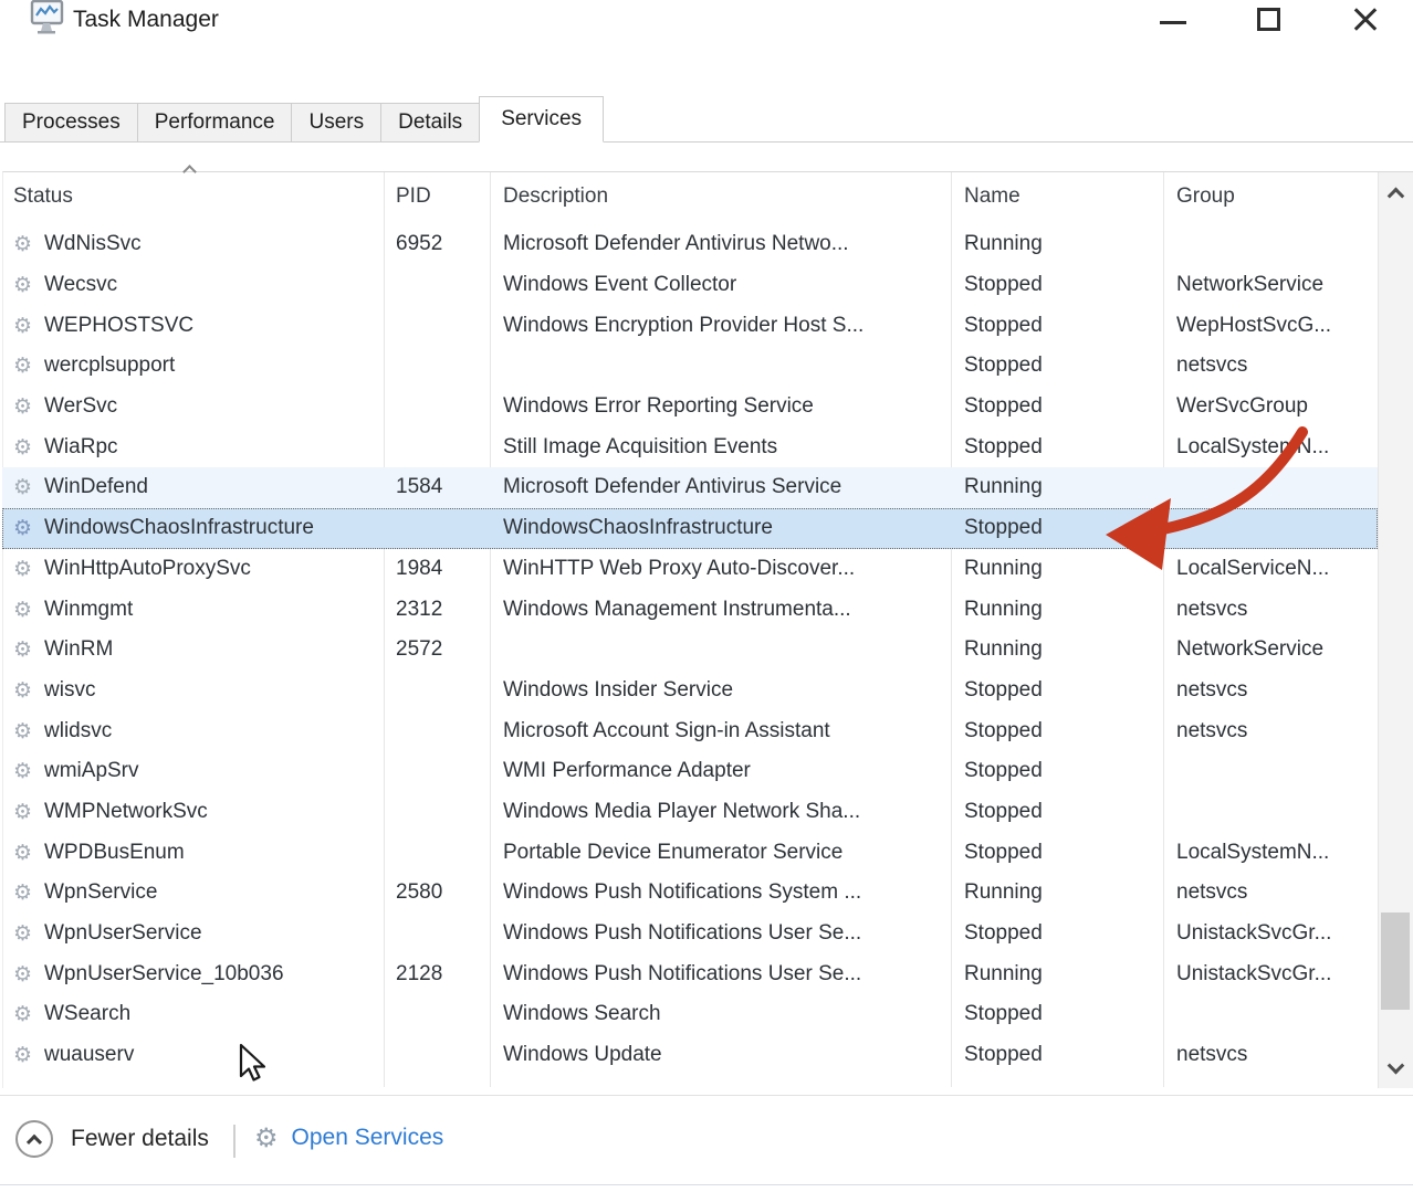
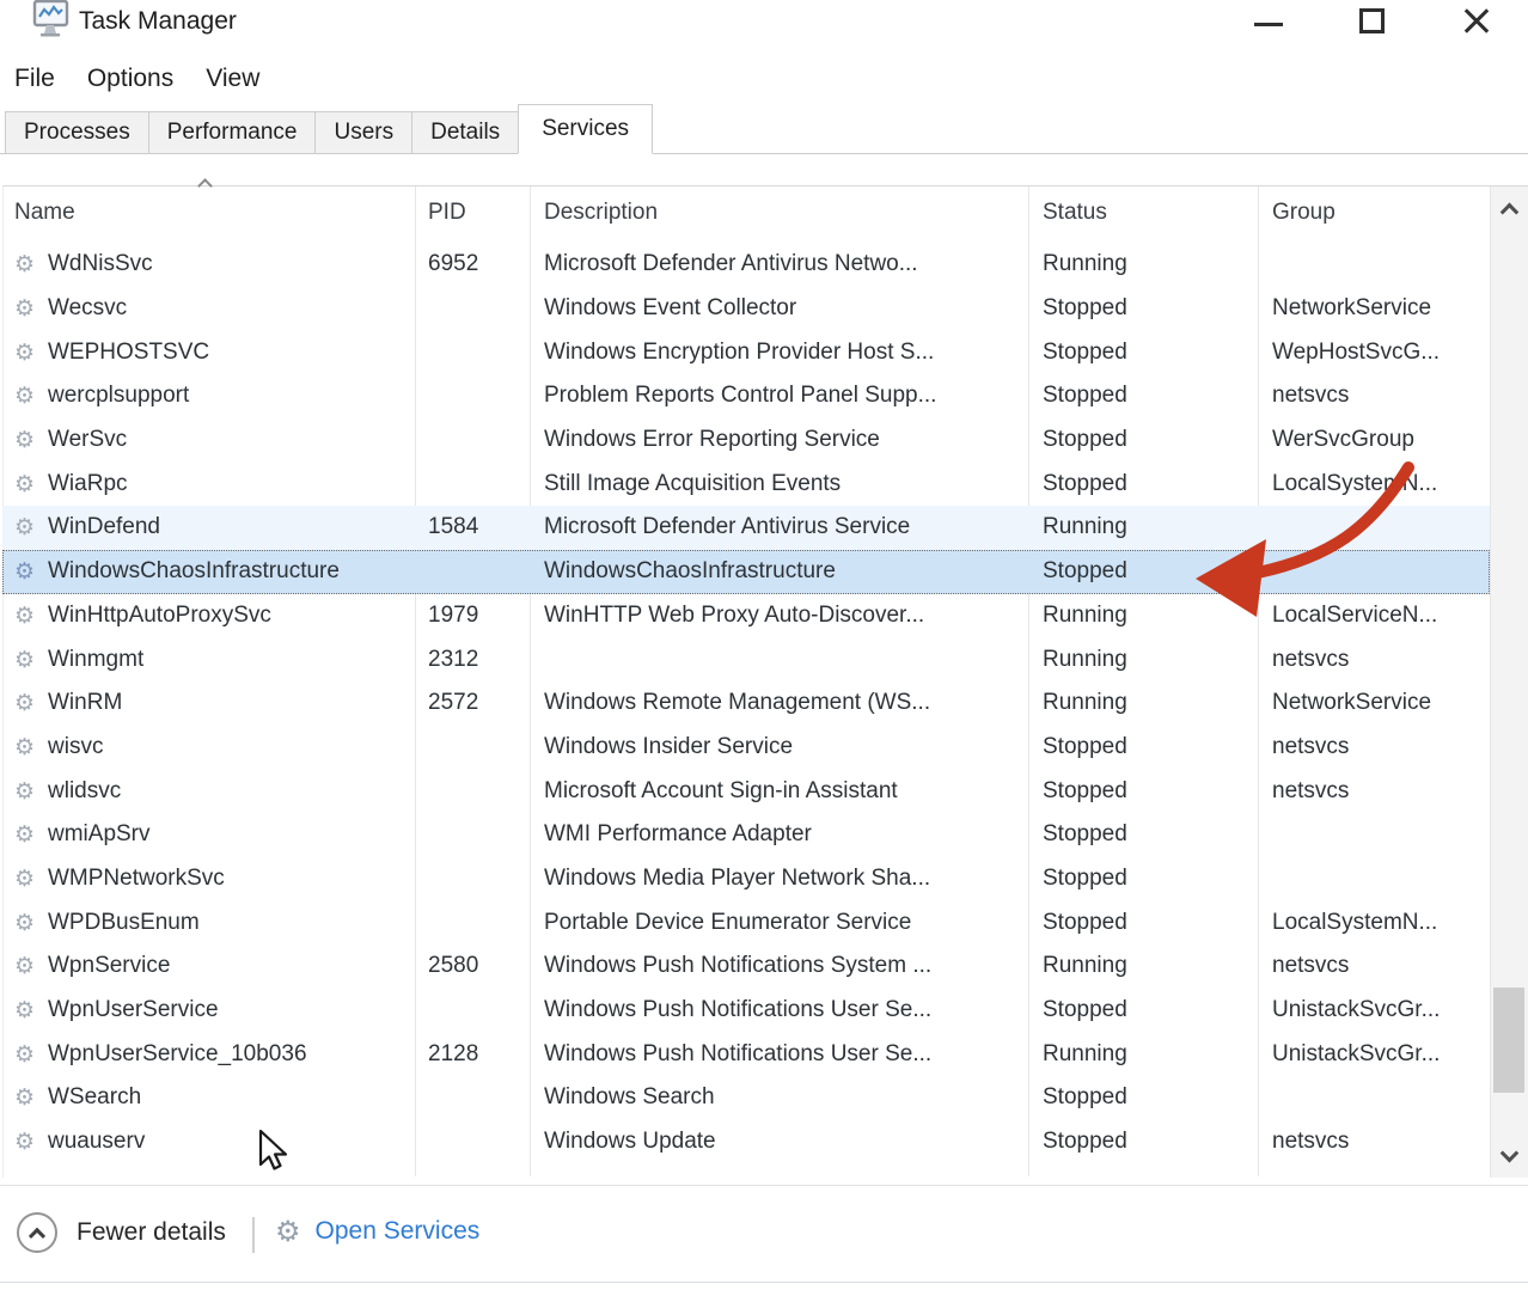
  Task Manager
+ File
+ Options
+ View
  Processes
  Performance
  Users
  Details
  Services
- Status
+ Name
  PID
  Description
- Name
+ Status
  Group
  ⚙
  WdNisSvc
  6952
  Microsoft Defender Antivirus Netwo...
  Running
  ⚙
  Wecsvc
  Windows Event Collector
  Stopped
  NetworkService
  ⚙
  WEPHOSTSVC
  Windows Encryption Provider Host S...
  Stopped
  WepHostSvcG...
  ⚙
  wercplsupport
+ Problem Reports Control Panel Supp...
  Stopped
  netsvcs
  ⚙
  WerSvc
  Windows Error Reporting Service
  Stopped
  WerSvcGroup
  ⚙
  WiaRpc
  Still Image Acquisition Events
  Stopped
  LocalSysteN...
  ⚙
  WinDefend
  1584
  Microsoft Defender Antivirus Service
  Running
  ⚙
  WindowsChaosInfrastructure
  WindowsChaosInfrastructure
  Stopped
  ⚙
  WinHttpAutoProxySvc
- 1984
+ 1979
  WinHTTP Web Proxy Auto-Discover...
  Running
  LocalServiceN...
  ⚙
  Winmgmt
  2312
- Windows Management Instrumenta...
  Running
  netsvcs
  ⚙
  WinRM
  2572
+ Windows Remote Management (WS...
  Running
  NetworkService
  ⚙
  wisvc
  Windows Insider Service
  Stopped
  netsvcs
  ⚙
  wlidsvc
  Microsoft Account Sign-in Assistant
  Stopped
  netsvcs
  ⚙
  wmiApSrv
  WMI Performance Adapter
  Stopped
  ⚙
  WMPNetworkSvc
  Windows Media Player Network Sha...
  Stopped
  ⚙
  WPDBusEnum
  Portable Device Enumerator Service
  Stopped
  LocalSystemN...
  ⚙
  WpnService
  2580
  Windows Push Notifications System ...
  Running
  netsvcs
  ⚙
  WpnUserService
  Windows Push Notifications User Se...
  Stopped
  UnistackSvcGr...
  ⚙
  WpnUserService_10b036
  2128
  Windows Push Notifications User Se...
  Running
  UnistackSvcGr...
  ⚙
  WSearch
  Windows Search
  Stopped
  ⚙
  wuauserv
  Windows Update
  Stopped
  netsvcs
  Fewer details
  ⚙
  Open Services
